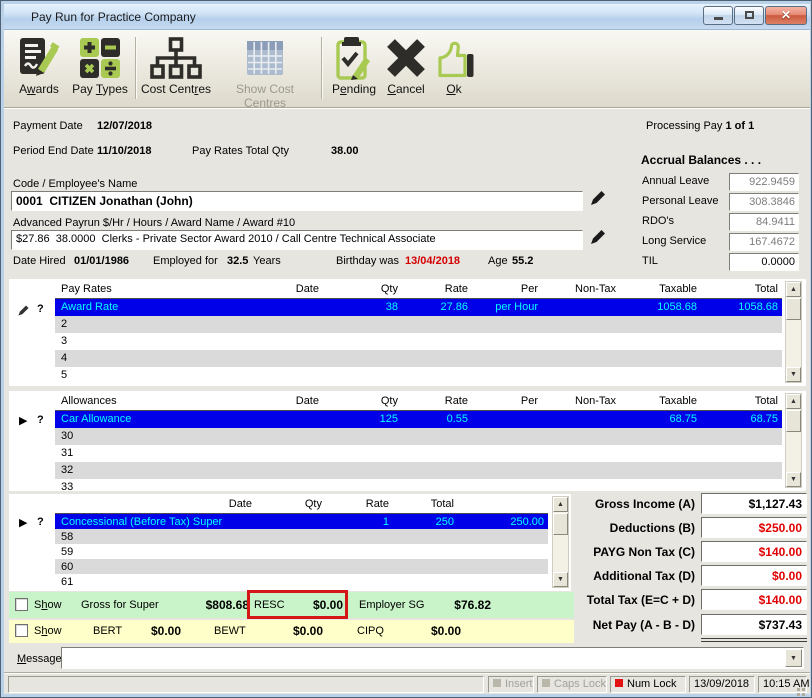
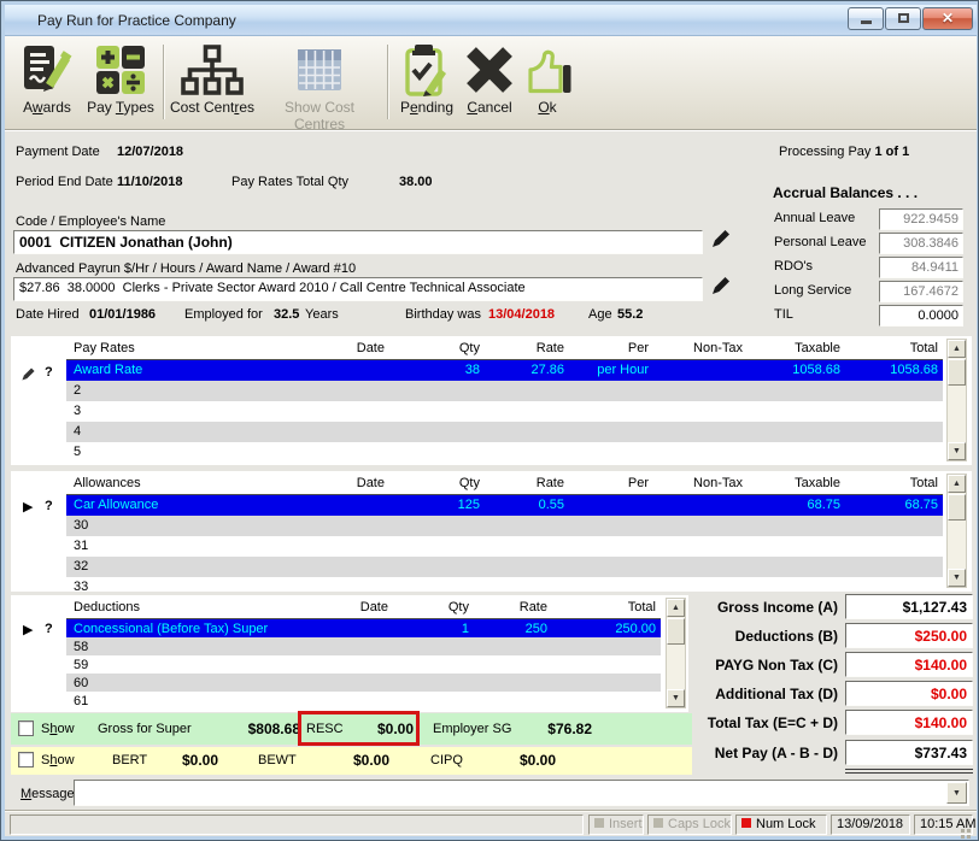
  Pay Run for Practice Company
  ✕
  Awards
  Pay Types
  Cost Centres
  Show Cost Centres
  Pending
  Cancel
  Ok
  Payment Date
  12/07/2018
  Processing Pay 1 of 1
  Period End Date
  11/10/2018
  Pay Rates Total Qty
  38.00
  Accrual Balances . . .
  Annual Leave
  922.9459
  Personal Leave
  308.3846
  RDO's
  84.9411
  Long Service
  167.4672
  TIL
  0.0000
  Code / Employee's Name
  0001 CITIZEN Jonathan (John)
  Advanced Payrun $/Hr / Hours / Award Name / Award #10
  $27.86 38.0000 Clerks - Private Sector Award 2010 / Call Centre Technical Associate
  Date Hired
  01/01/1986
  Employed for
  32.5
  Years
  Birthday was
  13/04/2018
  Age
  55.2
  ?
  Pay Rates
  Date
  Qty
  Rate
  Per
  Non-Tax
  Taxable
  Total
  Award Rate
  38
  27.86
  per Hour
  1058.68
  1058.68
  2
  3
  4
  5
  ▶
  ?
  Allowances
  Date
  Qty
  Rate
  Per
  Non-Tax
  Taxable
  Total
  Car Allowance
  125
  0.55
  68.75
  68.75
  30
  31
  32
  33
  ▶
  ?
+ Deductions
  Date
  Qty
  Rate
  Total
  Concessional (Before Tax) Super
  1
  250
  250.00
  58
  59
  60
  61
  Gross Income (A)
  $1,127.43
  Deductions (B)
  $250.00
  PAYG Non Tax (C)
  $140.00
  Additional Tax (D)
  $0.00
  Total Tax (E=C + D)
  $140.00
  Net Pay (A - B - D)
  $737.43
  Show
  Gross for Super
  $808.68
  RESC
  $0.00
  Employer SG
  $76.82
  Show
  BERT
  $0.00
  BEWT
  $0.00
  CIPQ
  $0.00
  Message
  Insert
  Caps Lock
  Num Lock
  13/09/2018
  10:15 AM
